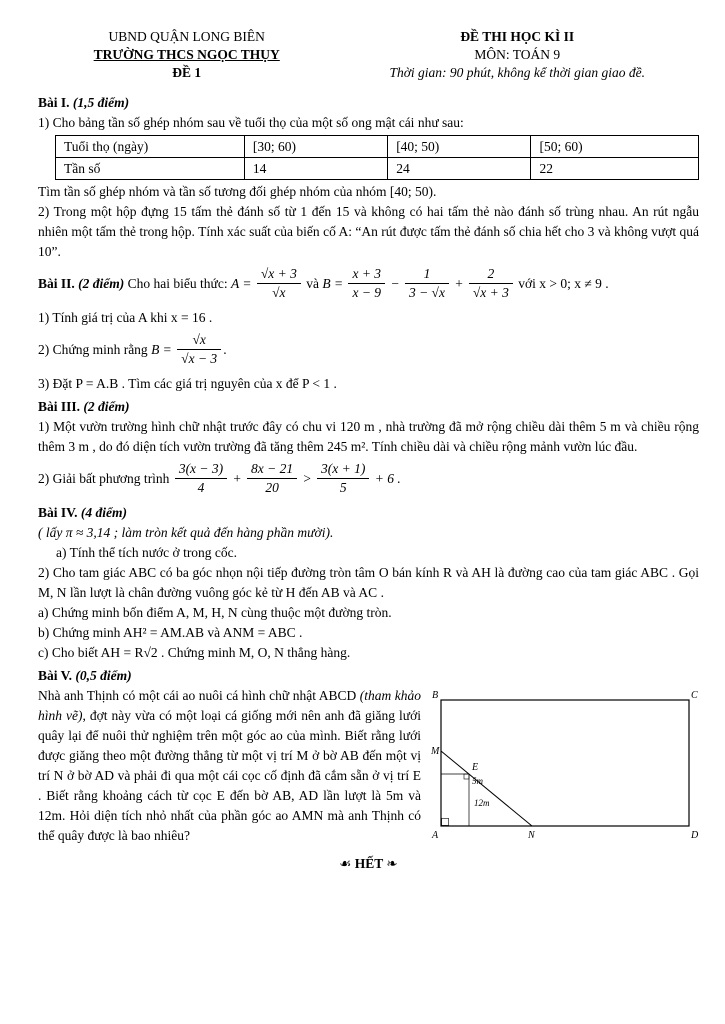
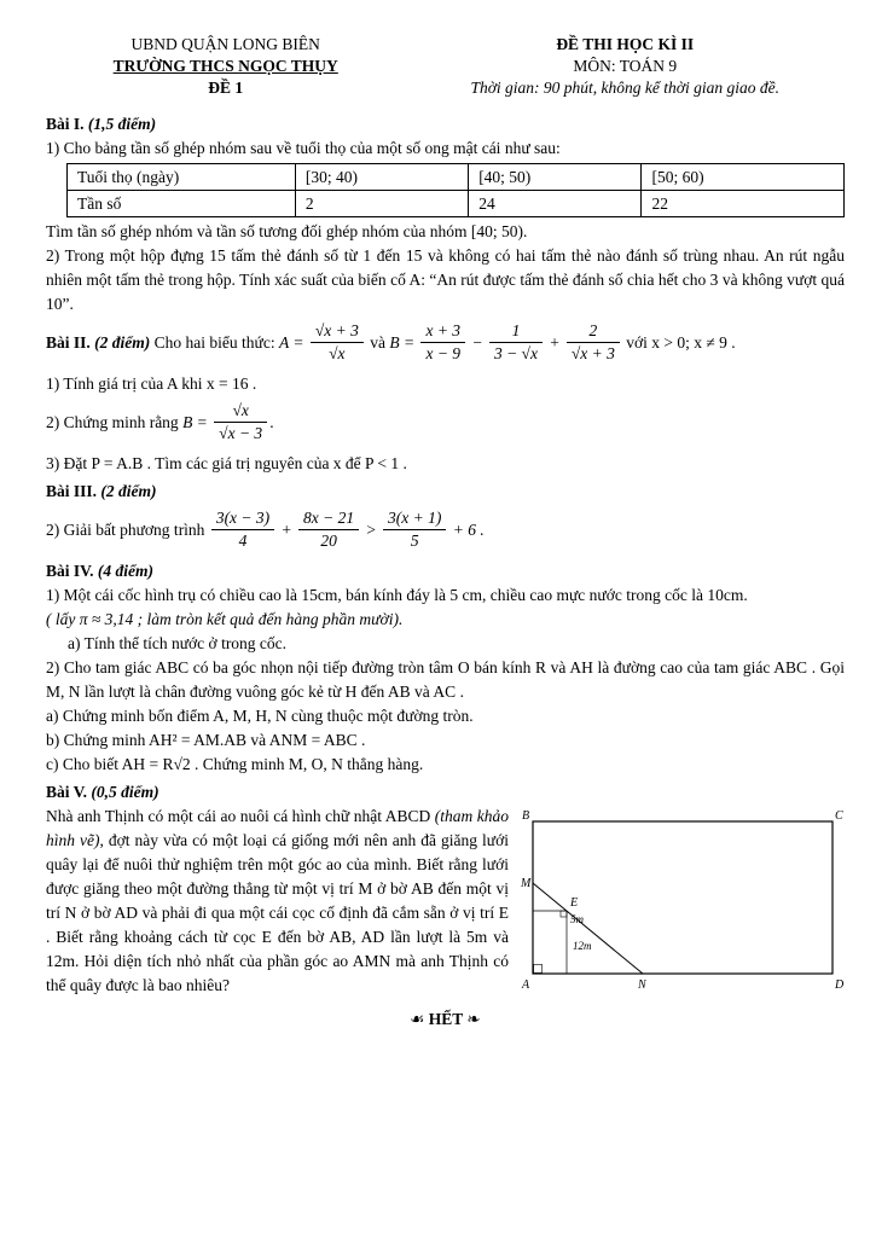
  UBND QUẬN LONG BIÊN
  TRƯỜNG THCS NGỌC THỤY
  ĐỀ 1
  ĐỀ THI HỌC KÌ II
  MÔN: TOÁN 9
  Thời gian: 90 phút, không kể thời gian giao đề.
  Bài I. (1,5 điểm)
  1) Cho bảng tần số ghép nhóm sau về tuổi thọ của một số ong mật cái như sau:
- Tuổi thọ (ngày)	[30; 60)	[40; 50)	[50; 60)
+ Tuổi thọ (ngày)	[30; 40)	[40; 50)	[50; 60)
- Tần số	14	24	22
+ Tần số	2	24	22
  Tìm tần số ghép nhóm và tần số tương đối ghép nhóm của nhóm [40; 50).
  2) Trong một hộp đựng 15 tấm thẻ đánh số từ 1 đến 15 và không có hai tấm thẻ nào đánh số trùng nhau. An rút ngẫu nhiên một tấm thẻ trong hộp. Tính xác suất của biến cố A: “An rút được tấm thẻ đánh số chia hết cho 3 và không vượt quá 10”.
  Bài II. (2 điểm) Cho hai biểu thức: A =
  √x + 3
  √x
  và B =
  x + 3
  x − 9
  −
  1
  3 − √x
  +
  2
  √x + 3
  với x > 0; x ≠ 9 .
  1) Tính giá trị của A khi x = 16 .
  2) Chứng minh rằng B =
  √x
  √x − 3
  .
  3) Đặt P = A.B . Tìm các giá trị nguyên của x để P < 1 .
  Bài III. (2 điểm)
- 1) Một vườn trường hình chữ nhật trước đây có chu vi 120 m , nhà trường đã mở rộng chiều dài thêm 5 m và chiều rộng thêm 3 m , do đó diện tích vườn trường đã tăng thêm 245 m². Tính chiều dài và chiều rộng mảnh vườn lúc đầu.
  2) Giải bất phương trình
  3(x − 3)
  4
  +
  8x − 21
  20
  >
  3(x + 1)
  5
  + 6 .
  Bài IV. (4 điểm)
+ 1) Một cái cốc hình trụ có chiều cao là 15cm, bán kính đáy là 5 cm, chiều cao mực nước trong cốc là 10cm.
  ( lấy π ≈ 3,14 ; làm tròn kết quả đến hàng phần mười).
  a) Tính thể tích nước ở trong cốc.
  2) Cho tam giác ABC có ba góc nhọn nội tiếp đường tròn tâm O bán kính R và AH là đường cao của tam giác ABC . Gọi M, N lần lượt là chân đường vuông góc kẻ từ H đến AB và AC .
  a) Chứng minh bốn điểm A, M, H, N cùng thuộc một đường tròn.
  b) Chứng minh AH² = AM.AB và ANM = ABC .
  c) Cho biết AH = R√2 . Chứng minh M, O, N thẳng hàng.
  Bài V. (0,5 điểm)
  B
  C
  A
  D
  M
  N
  E
  5m
  12m
  Nhà anh Thịnh có một cái ao nuôi cá hình chữ nhật ABCD (tham khảo hình vẽ), đợt này vừa có một loại cá giống mới nên anh đã giăng lưới quây lại để nuôi thử nghiệm trên một góc ao của mình. Biết rằng lưới được giăng theo một đường thẳng từ một vị trí M ở bờ AB đến một vị trí N ở bờ AD và phải đi qua một cái cọc cố định đã cắm sẵn ở vị trí E . Biết rằng khoảng cách từ cọc E đến bờ AB, AD lần lượt là 5m và 12m. Hỏi diện tích nhỏ nhất của phần góc ao AMN mà anh Thịnh có thể quây được là bao nhiêu?
  ☙ HẾT ❧
